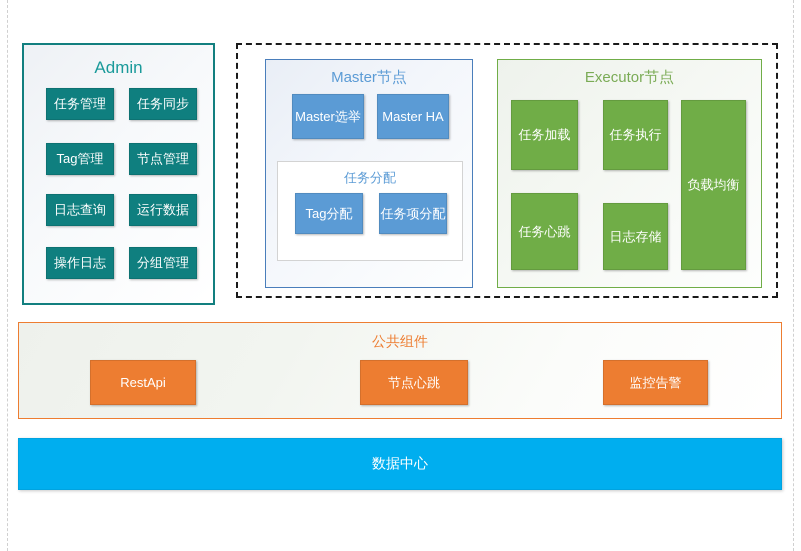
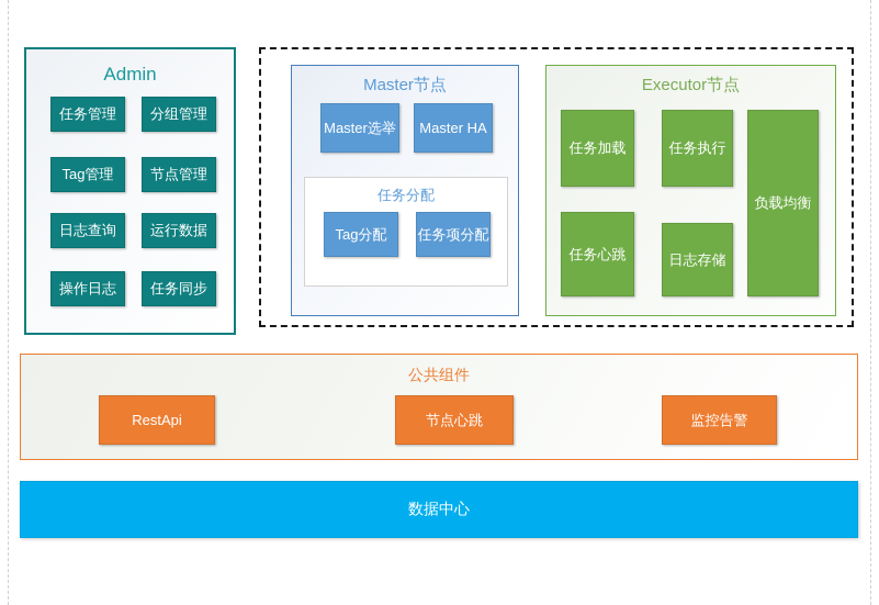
  Admin
  任务管理
- 任务同步
+ 分组管理
  Tag管理
  节点管理
  日志查询
  运行数据
  操作日志
- 分组管理
+ 任务同步
  Master节点
  Master选举
  Master HA
  任务分配
  Tag分配
  任务项分配
  Executor节点
  任务加载
  任务执行
  负载均衡
  任务心跳
  日志存储
  公共组件
  RestApi
  节点心跳
  监控告警
  数据中心
